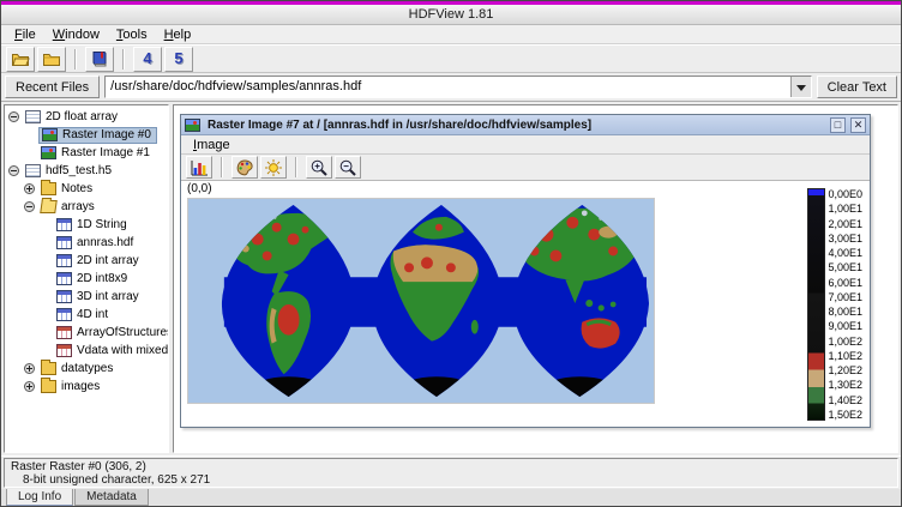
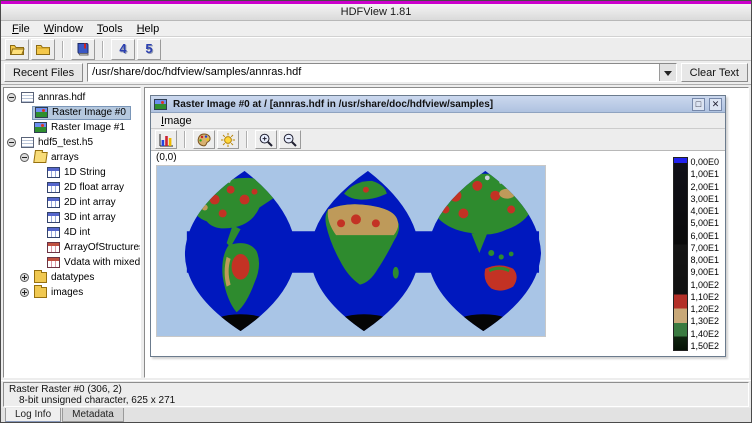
  HDFView 1.81
  File
  Window
  Tools
  Help
  4
  5
  Recent Files
  /usr/share/doc/hdfview/samples/annras.hdf
  Clear Text
- 2D float array
+ annras.hdf
  Raster Image #0
  Raster Image #1
  hdf5_test.h5
- Notes
  arrays
  1D String
- annras.hdf
+ 2D float array
  2D int array
- 2D int8x9
  3D int array
  4D int
  ArrayOfStructure
  Vdata with mixed
  datatypes
  images
- Raster Image #7 at / [annras.hdf in /usr/share/doc/hdfview/samples]
+ Raster Image #0 at / [annras.hdf in /usr/share/doc/hdfview/samples]
  □
  ✕
  Image
  (0,0)
  0,00E0
  1,00E1
  2,00E1
  3,00E1
  4,00E1
  5,00E1
  6,00E1
  7,00E1
  8,00E1
  9,00E1
  1,00E2
  1,10E2
  1,20E2
  1,30E2
  1,40E2
  1,50E2
  Raster Raster #0 (306, 2)
  8-bit unsigned character, 625 x 271
  Log Info
  Metadata
